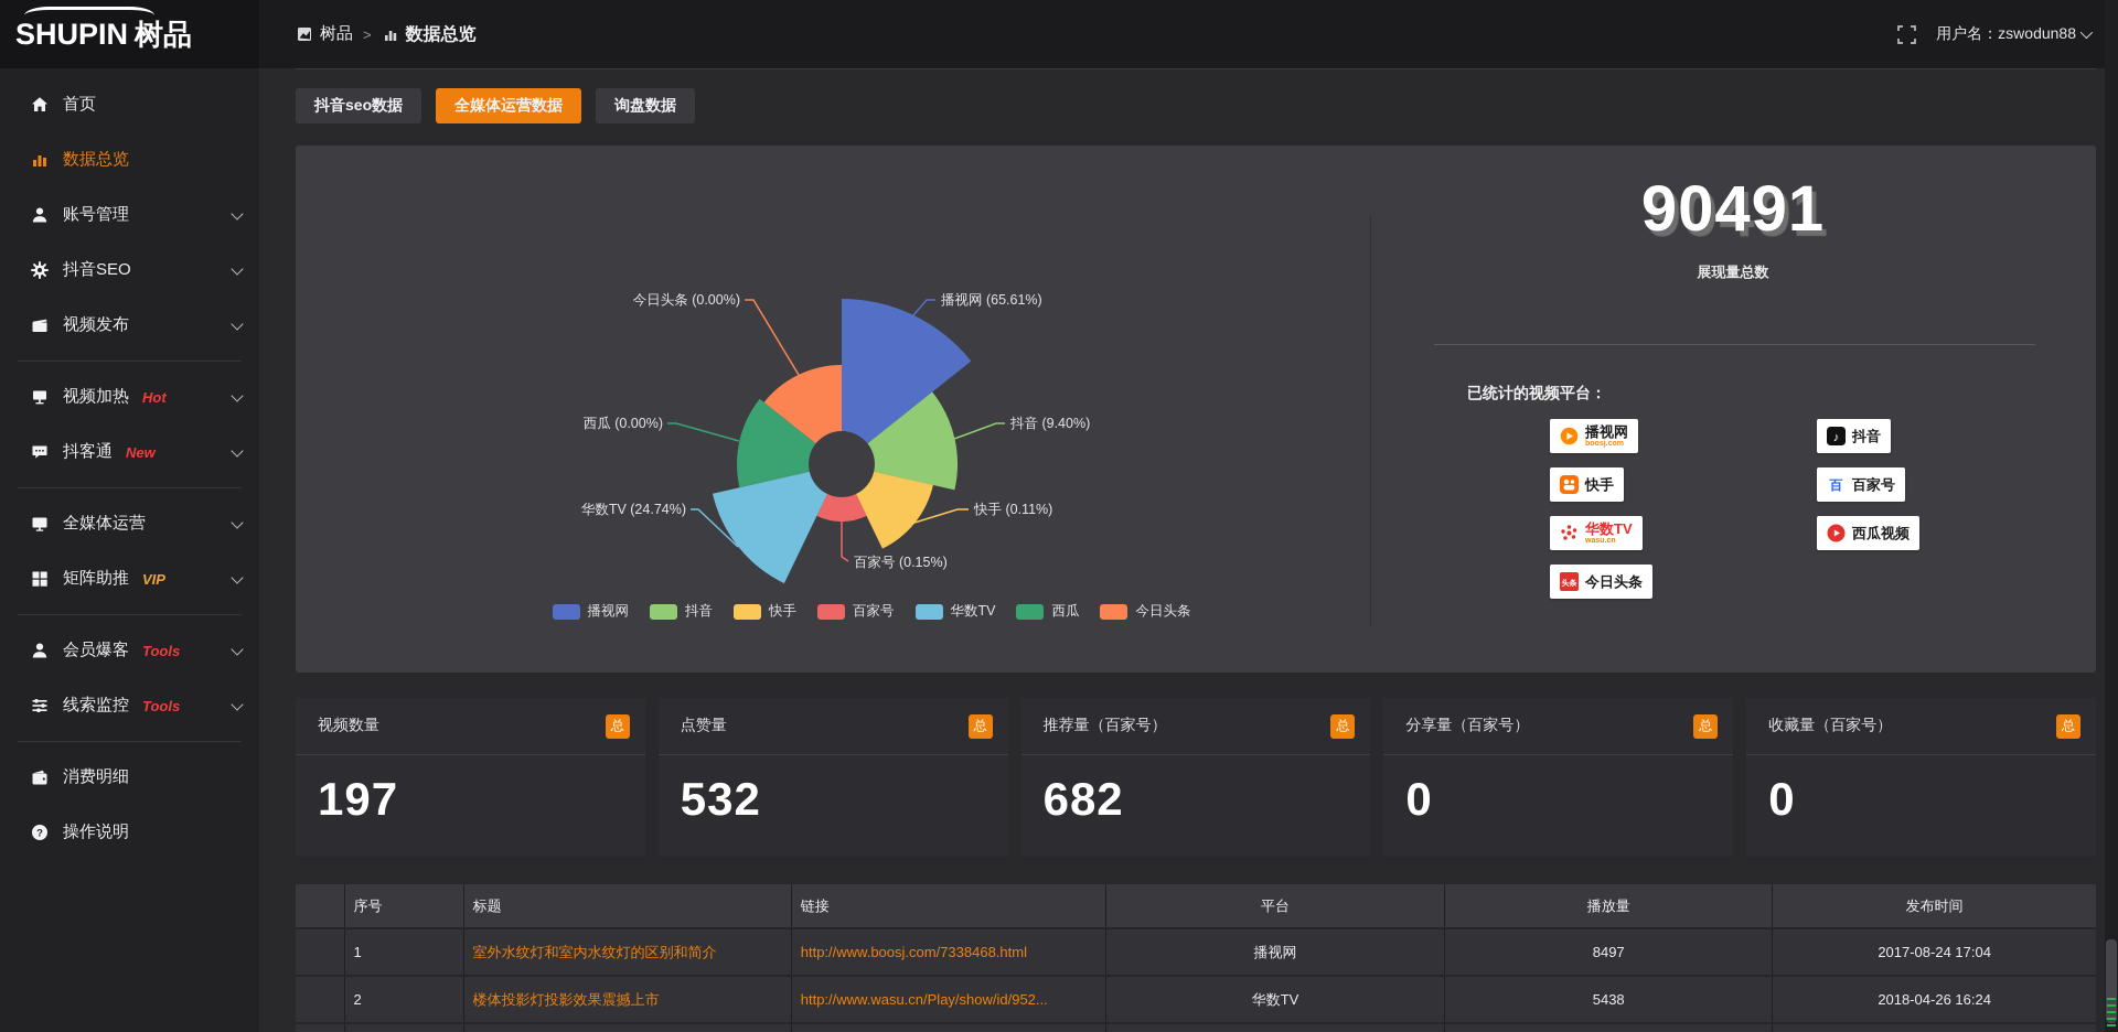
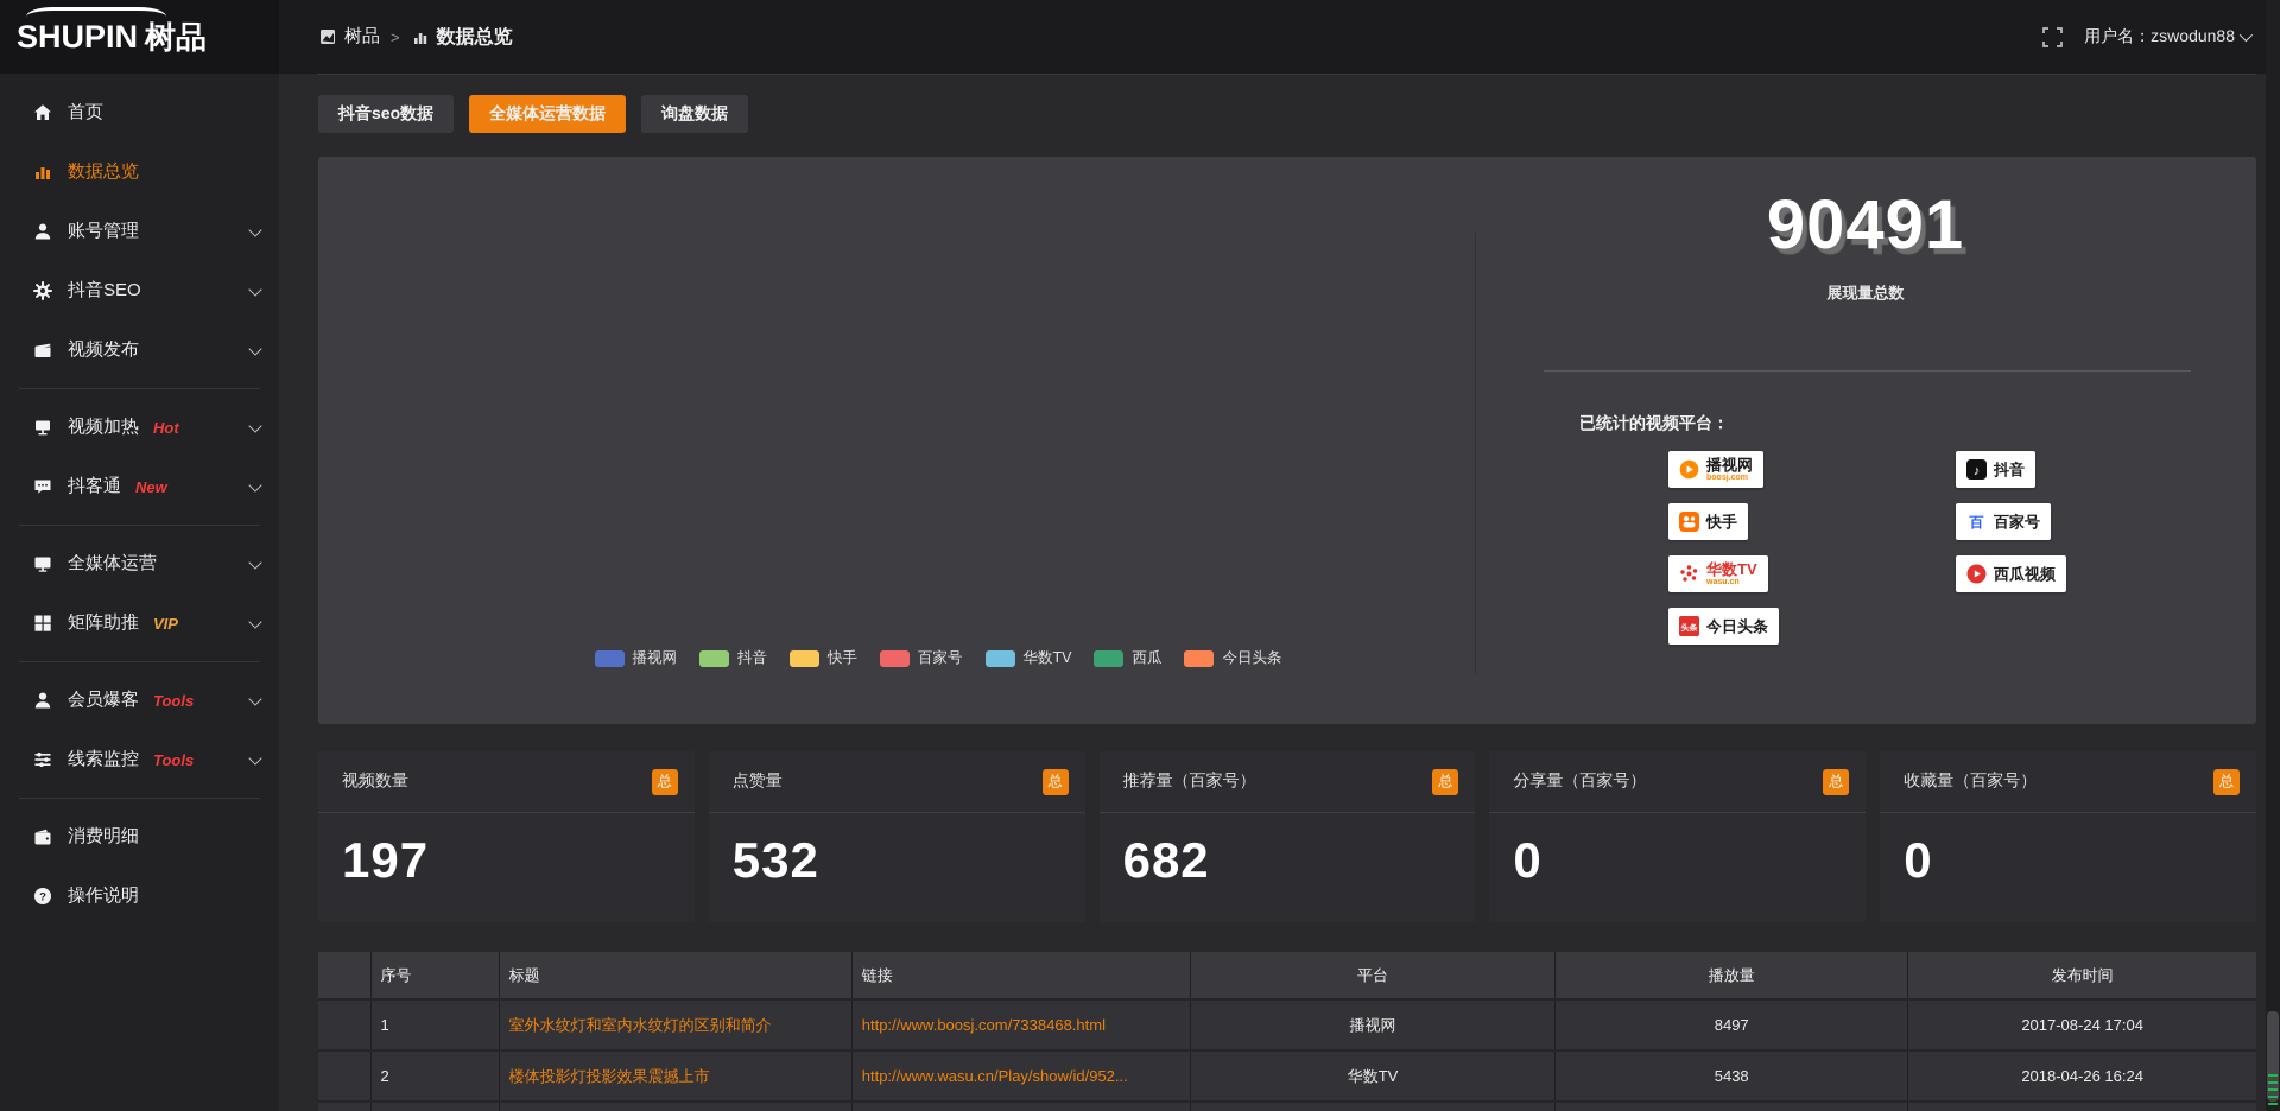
  SHUPIN
  树品
  首页
  数据总览
  账号管理
  抖音SEO
  视频发布
  视频加热
  Hot
  抖客通
  New
  全媒体运营
  矩阵助推
  VIP
  会员爆客
  Tools
  线索监控
  Tools
  消费明细
  ?
  操作说明
  树品
  >
  数据总览
  用户名：zswodun88
  抖音seo数据
  全媒体运营数据
  询盘数据
- 播视网 (65.61%)
- 抖音 (9.40%)
- 快手 (0.11%)
- 百家号 (0.15%)
- 华数TV (24.74%)
- 西瓜 (0.00%)
- 今日头条 (0.00%)
  播视网
  抖音
  快手
  百家号
  华数TV
  西瓜
  今日头条
  90491
  展现量总数
  已统计的视频平台：
  播视网
  快手
  华数TV
  今日头条
  ♪
  抖音
  百
  百家号
  西瓜视频
  视频数量
  总
  197
  点赞量
  总
  532
  推荐量（百家号）
  总
  682
  分享量（百家号）
  总
  0
  收藏量（百家号）
  总
  0
  	序号	标题	链接	平台	播放量	发布时间
  	1	室外水纹灯和室内水纹灯的区别和简介	http://www.boosj.com/7338468.html	播视网	8497	2017-08-24 17:04
  	2	楼体投影灯投影效果震撼上市	http://www.wasu.cn/Play/show/id/952...	华数TV	5438	2018-04-26 16:24
